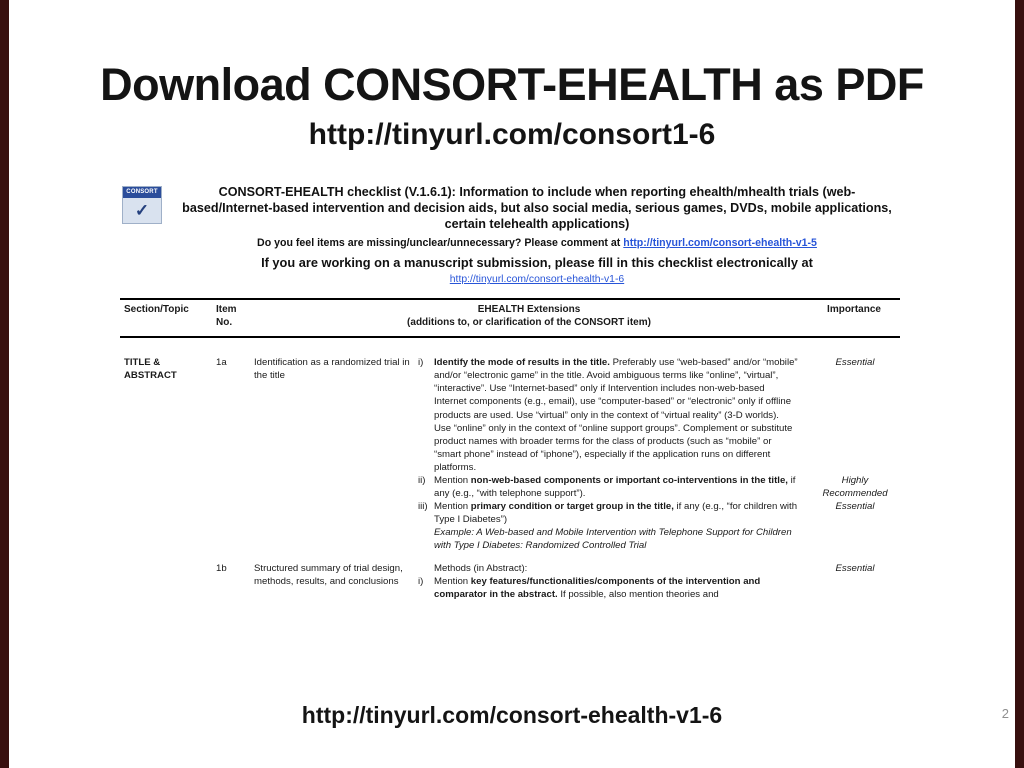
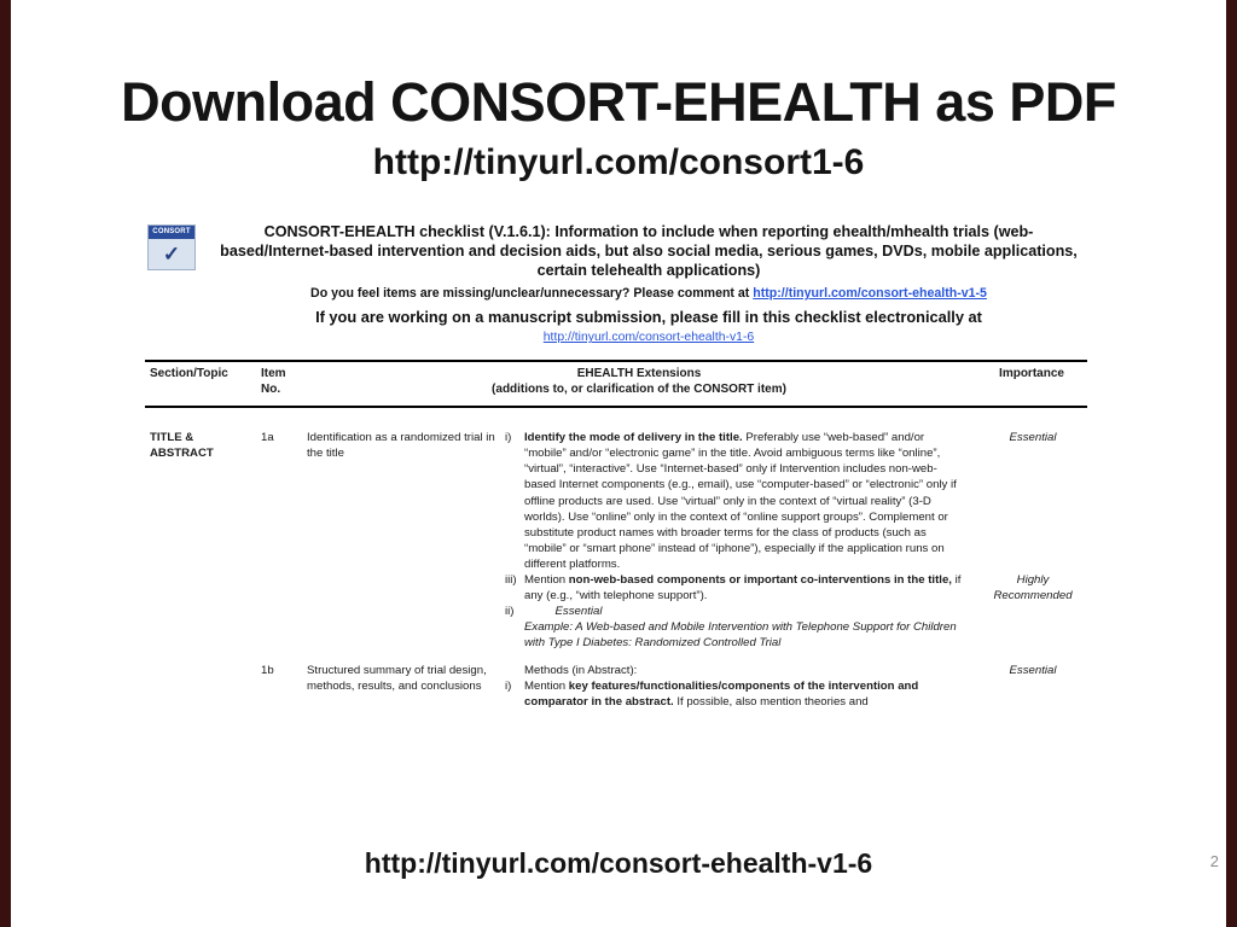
  Download CONSORT-EHEALTH as PDF
  http://tinyurl.com/consort1-6
  ✓
  CONSORT-EHEALTH checklist (V.1.6.1): Information to include when reporting ehealth/mhealth trials (web-based/Internet-based intervention and decision aids, but also social media, serious games, DVDs, mobile applications, certain telehealth applications)
  Do you feel items are missing/unclear/unnecessary? Please comment at http://tinyurl.com/consort-ehealth-v1-5
  If you are working on a manuscript submission, please fill in this checklist electronically at
  http://tinyurl.com/consort-ehealth-v1-6
  Section/Topic
  Item
  No.
  EHEALTH Extensions
  (additions to, or clarification of the CONSORT item)
  Importance
  TITLE & ABSTRACT
  1a
  Identification as a randomized trial in the title
  i)
- Identify the mode of results in the title. Preferably use “web-based” and/or “mobile” and/or “electronic game” in the title. Avoid ambiguous terms like “online”, “virtual”, “interactive”. Use “Internet-based” only if Intervention includes non-web-based Internet components (e.g., email), use “computer-based” or “electronic” only if offline products are used. Use “virtual” only in the context of “virtual reality” (3-D worlds). Use “online” only in the context of “online support groups”. Complement or substitute product names with broader terms for the class of products (such as “mobile” or “smart phone” instead of “iphone”), especially if the application runs on different platforms.
+ Identify the mode of delivery in the title. Preferably use “web-based” and/or “mobile” and/or “electronic game” in the title. Avoid ambiguous terms like “online”, “virtual”, “interactive”. Use “Internet-based” only if Intervention includes non-web-based Internet components (e.g., email), use “computer-based” or “electronic” only if offline products are used. Use “virtual” only in the context of “virtual reality” (3-D worlds). Use “online” only in the context of “online support groups”. Complement or substitute product names with broader terms for the class of products (such as “mobile” or “smart phone” instead of “iphone”), especially if the application runs on different platforms.
  Essential
- ii)
+ iii)
  Mention non-web-based components or important co-interventions in the title, if any (e.g., “with telephone support”).
  Highly Recommended
- iii)
+ ii)
- Mention primary condition or target group in the title, if any (e.g., “for children with Type I Diabetes”)
  Essential
  Example: A Web-based and Mobile Intervention with Telephone Support for Children with Type I Diabetes: Randomized Controlled Trial
  1b
  Structured summary of trial design, methods, results, and conclusions
  Methods (in Abstract):
  Essential
  i)
  Mention key features/functionalities/components of the intervention and comparator in the abstract. If possible, also mention theories and
  http://tinyurl.com/consort-ehealth-v1-6
  2
